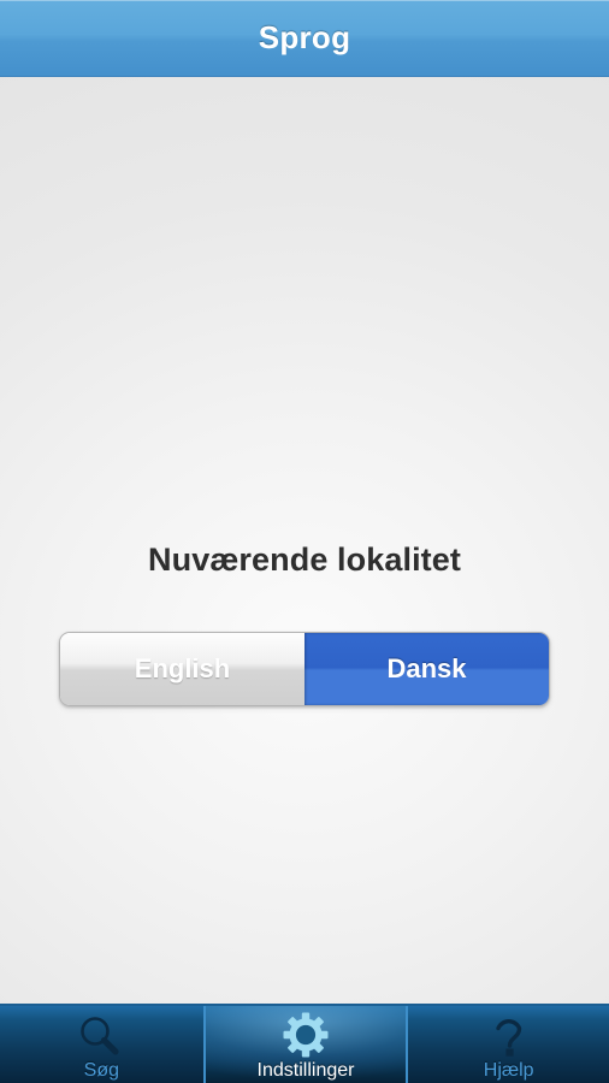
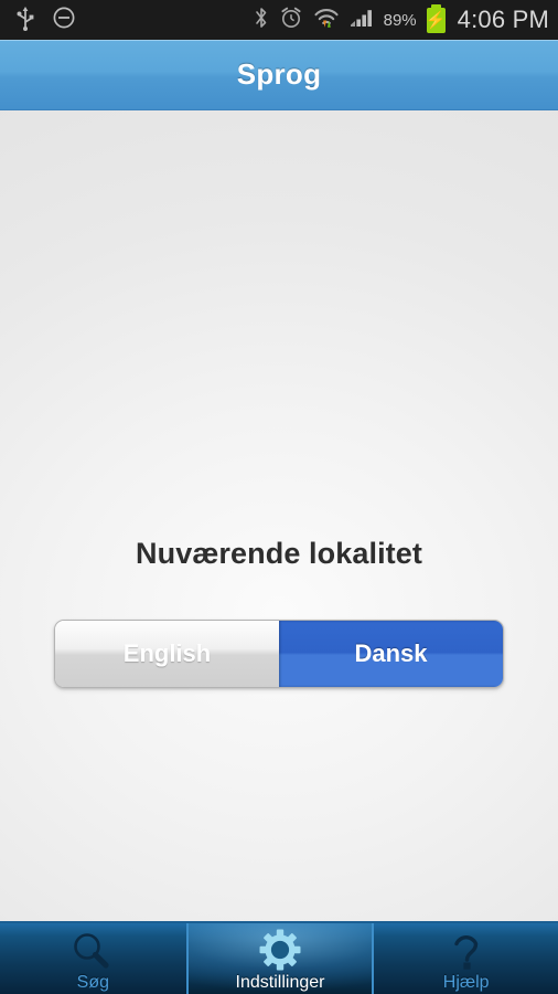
+ 89%
+ ⚡
+ 4:06 PM
  Sprog
  Nuværende lokalitet
  English
  Dansk
  Søg
  Indstillinger
  Hjælp
